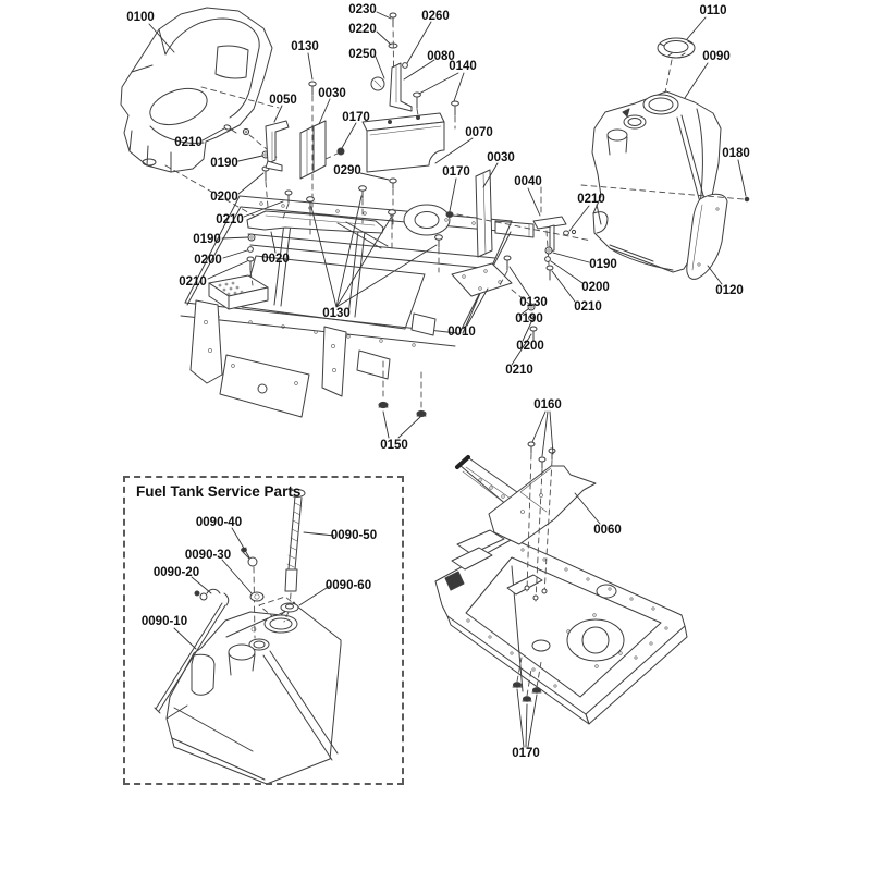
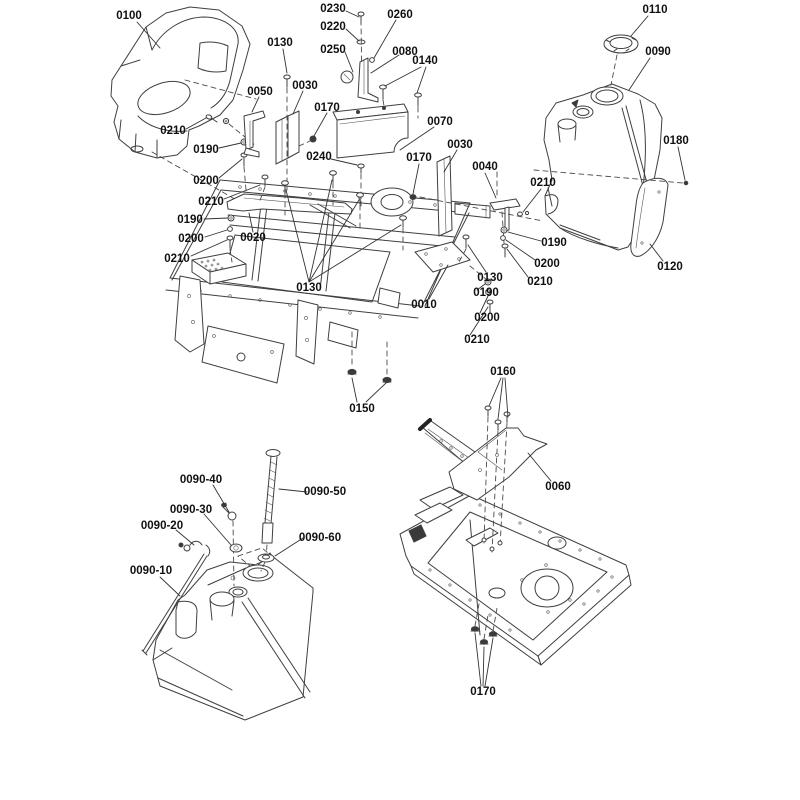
- Fuel Tank Service Parts
  0100
  0230
  0220
  0250
  0260
  0080
  0140
  0130
  0030
  0050
  0170
  0070
- 0290
+ 0240
  0170
  0030
  0040
  0210
  0190
  0200
  0210
  0190
  0200
  0210
  0020
  0130
  0010
  0130
  0190
  0200
  0210
  0190
  0200
  0210
  0210
  0110
  0090
  0180
  0120
  0150
  0160
  0060
  0170
  0090-40
  0090-50
  0090-30
  0090-20
  0090-60
  0090-10
